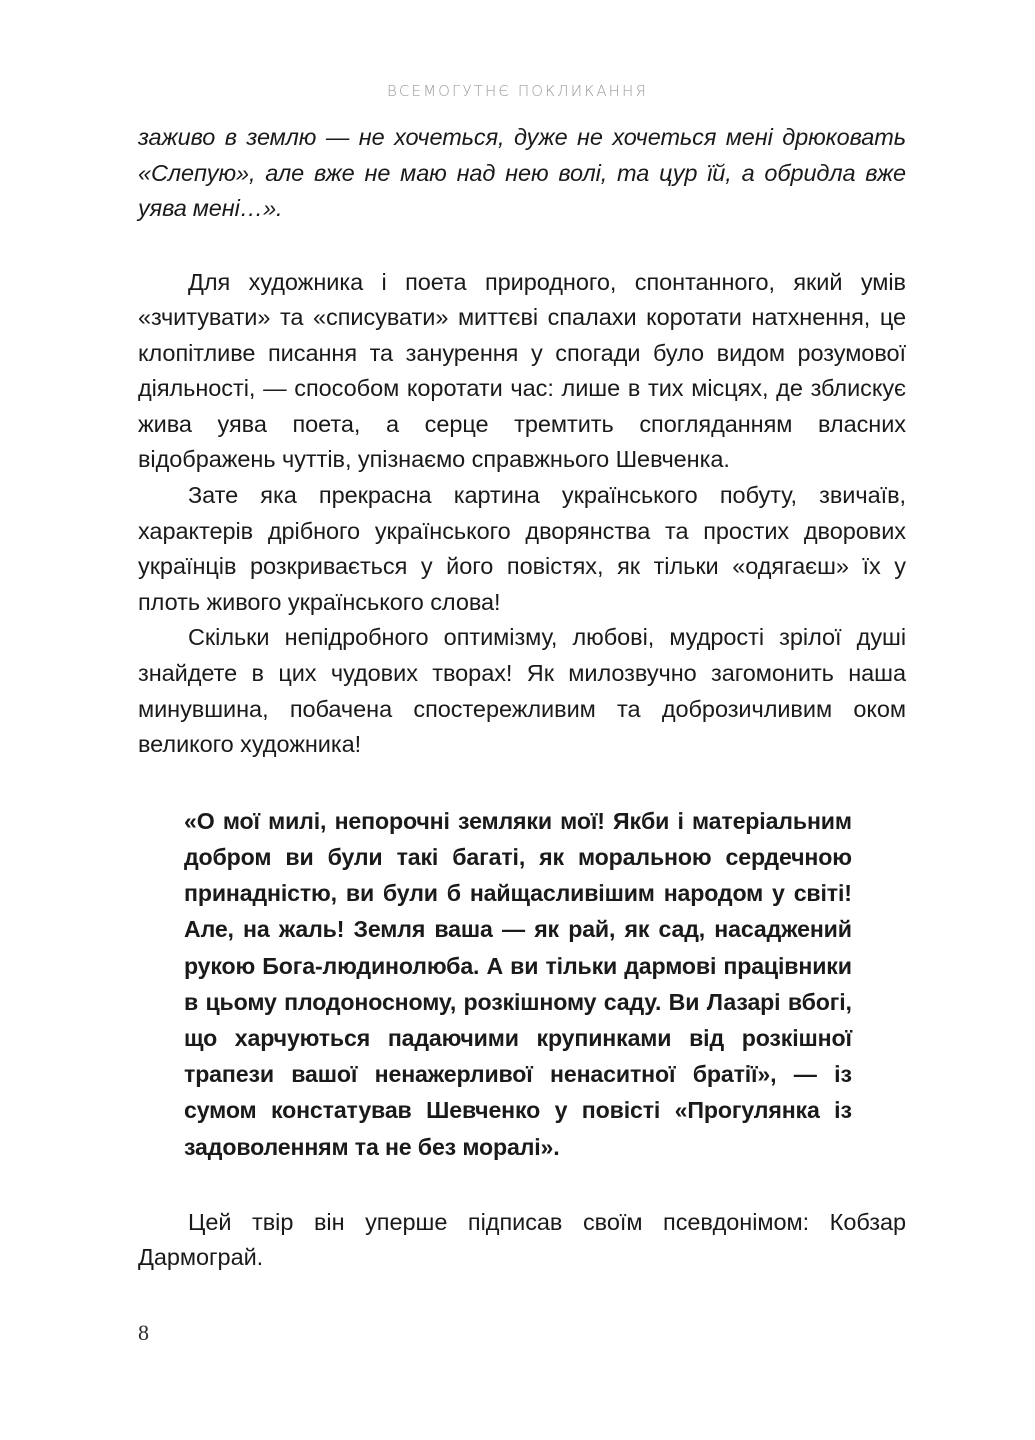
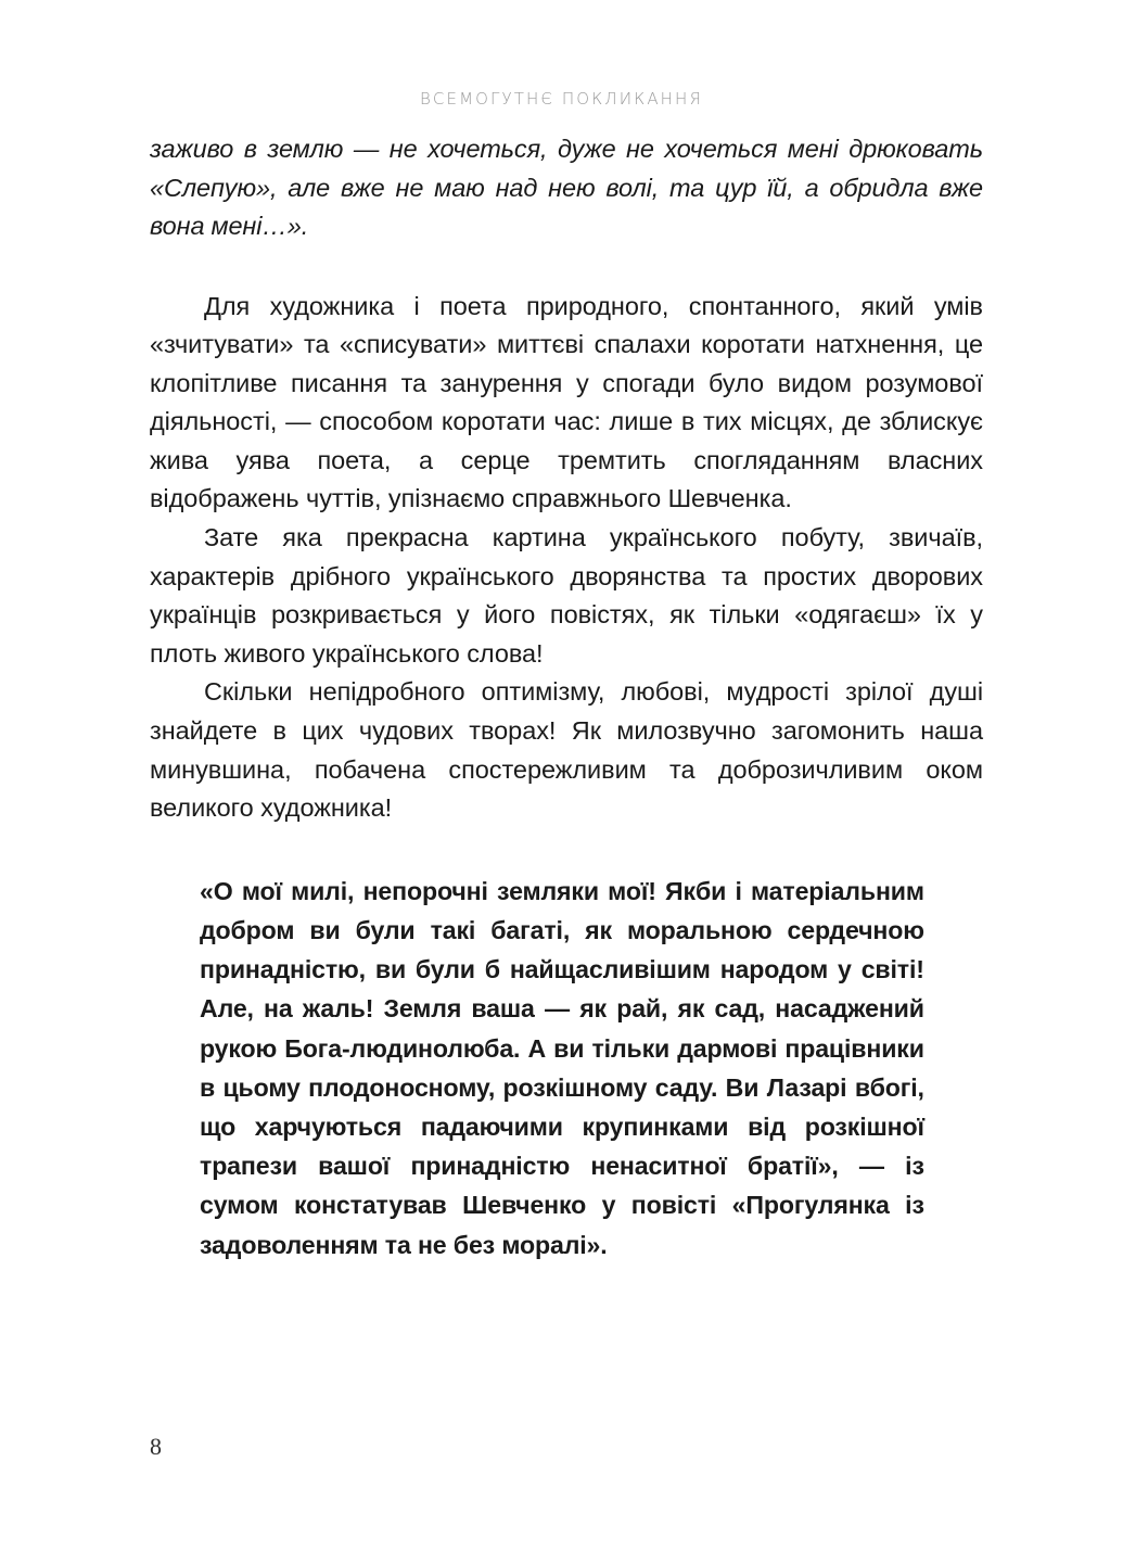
  ВСЕМОГУТНЄ ПОКЛИКАННЯ
- заживо в землю — не хочеться, дуже не хочеться мені дрюковать «Слепую», але вже не маю над нею волі, та цур їй, а обридла вже уява мені…».
+ заживо в землю — не хочеться, дуже не хочеться мені дрюковать «Слепую», але вже не маю над нею волі, та цур їй, а обридла вже вона мені…».
  Для художника і поета природного, спонтанного, який умів «зчитувати» та «списувати» миттєві спалахи коротати натхнення, це клопітливе писання та занурення у спогади було видом розумової діяльності, — способом коротати час: лише в тих місцях, де зблискує жива уява поета, а серце тремтить спогляданням власних відображень чуттів, упізнаємо справжнього Шевченка.
  Зате яка прекрасна картина українського побуту, звичаїв, характерів дрібного українського дворянства та простих дворових українців розкривається у його повістях, як тільки «одягаєш» їх у плоть живого українського слова!
  Скільки непідробного оптимізму, любові, мудрості зрілої душі знайдете в цих чудових творах! Як милозвучно загомонить наша минувшина, побачена спостережливим та доброзичливим оком великого художника!
- «О мої милі, непорочні земляки мої! Якби і матеріальним добром ви були такі багаті, як моральною сердечною принадністю, ви були б найщасливішим народом у світі! Але, на жаль! Земля ваша — як рай, як сад, насаджений рукою Бога-людинолюба. А ви тільки дармові працівники в цьому плодоносному, розкішному саду. Ви Лазарі вбогі, що харчуються падаючими крупинками від розкішної трапези вашої ненажерливої ненаситної братії», — із сумом констатував Шевченко у повісті «Прогулянка із задоволенням та не без моралі».
+ «О мої милі, непорочні земляки мої! Якби і матеріальним добром ви були такі багаті, як моральною сердечною принадністю, ви були б найщасливішим народом у світі! Але, на жаль! Земля ваша — як рай, як сад, насаджений рукою Бога-людинолюба. А ви тільки дармові працівники в цьому плодоносному, розкішному саду. Ви Лазарі вбогі, що харчуються падаючими крупинками від розкішної трапези вашої принадністю ненаситної братії», — із сумом констатував Шевченко у повісті «Прогулянка із задоволенням та не без моралі».
- Цей твір він уперше підписав своїм псевдонімом: Кобзар Дармограй.
  8
